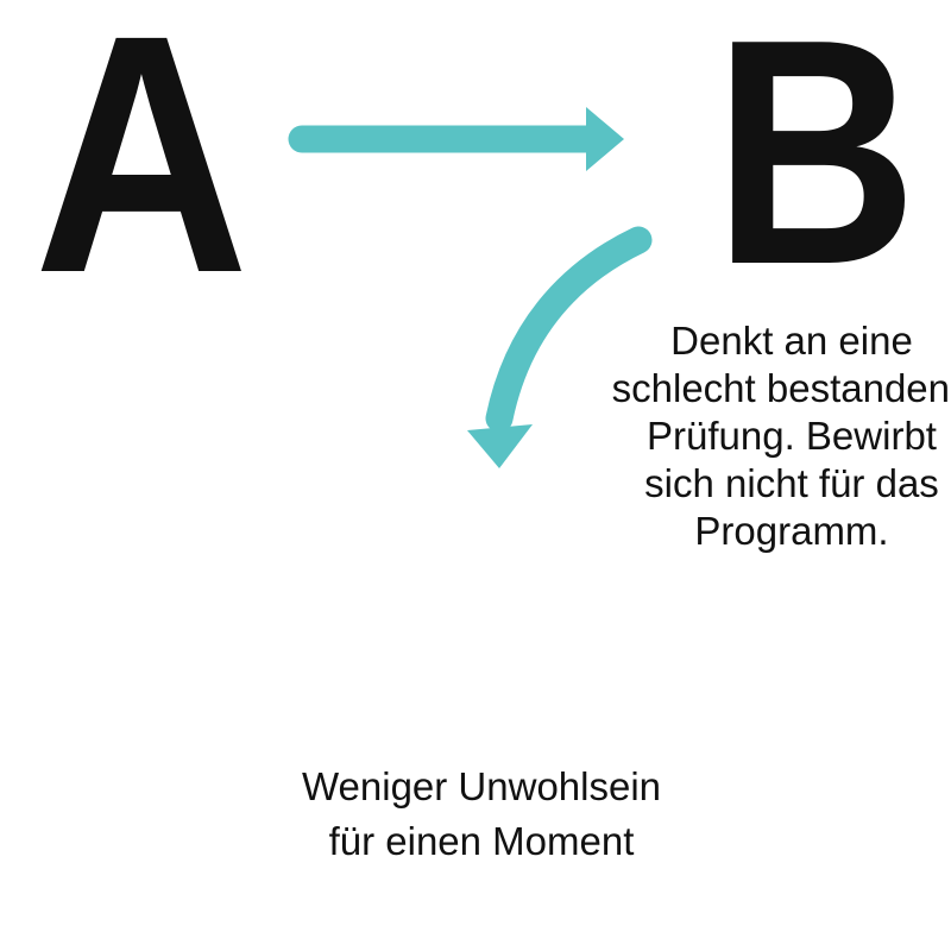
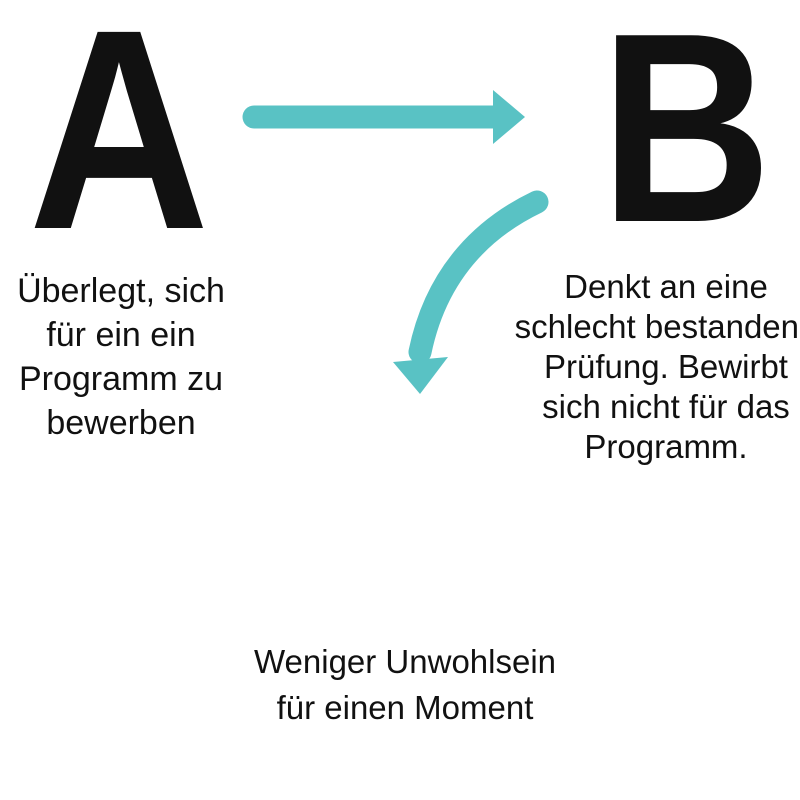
  A
  B
+ Überlegt, sich
+ für ein ein
+ Programm zu
+ bewerben
  Denkt an eine
  schlecht bestanden
  Prüfung. Bewirbt
  sich nicht für das
  Programm.
  Weniger Unwohlsein
  für einen Moment
